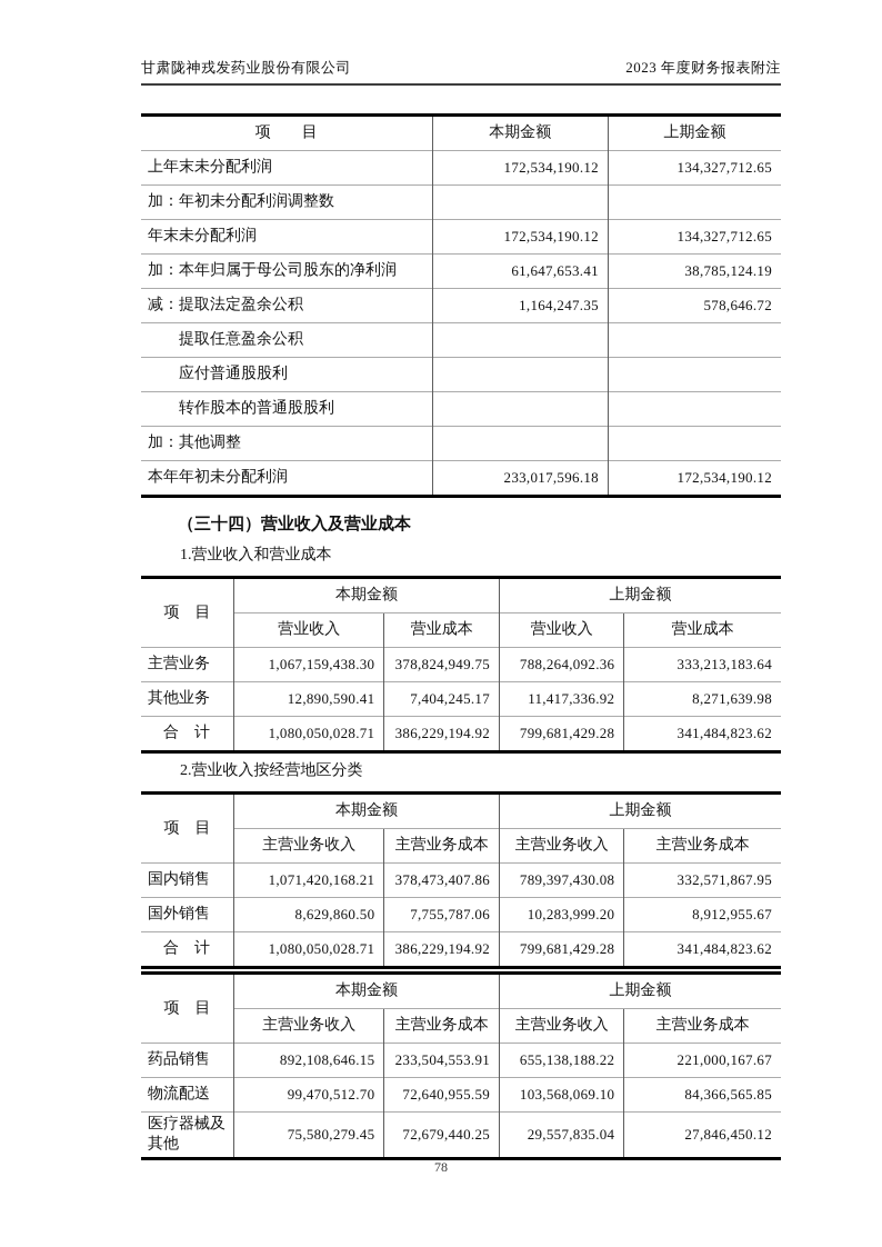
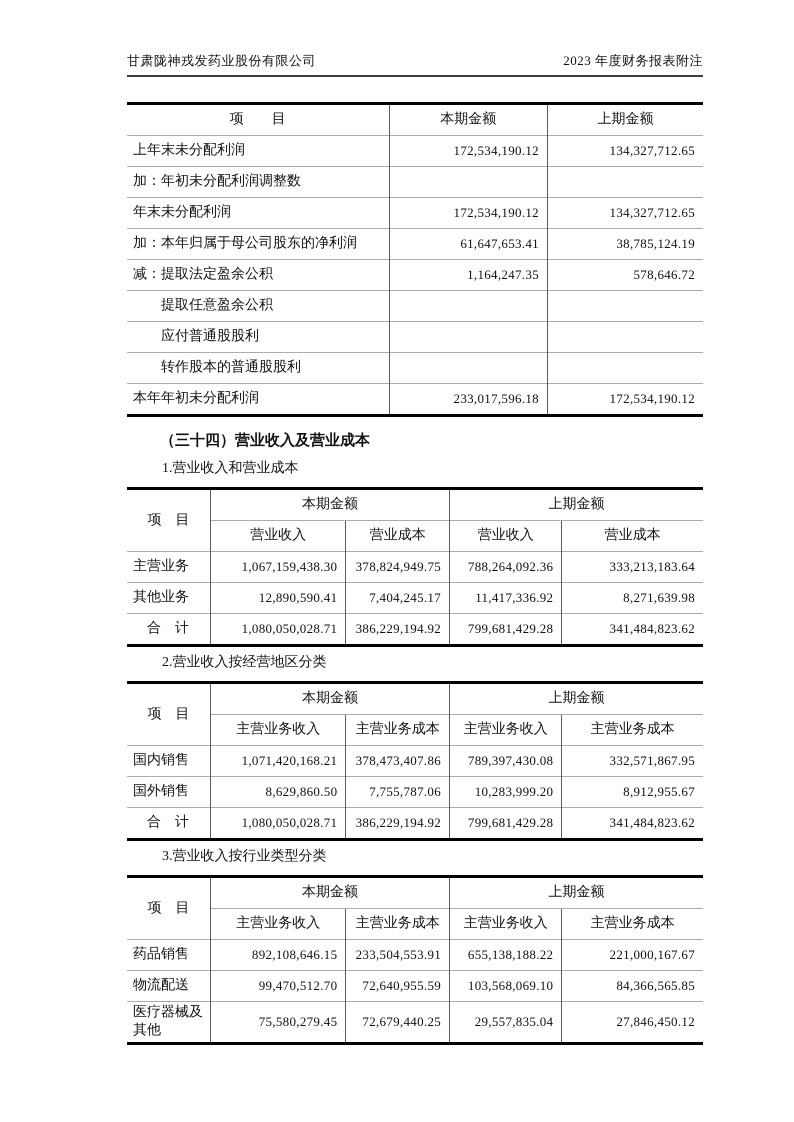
  甘肃陇神戎发药业股份有限公司
  2023 年度财务报表附注
  项 目	本期金额	上期金额
  上年末未分配利润	172,534,190.12	134,327,712.65
  加：年初未分配利润调整数
  年末未分配利润	172,534,190.12	134,327,712.65
  加：本年归属于母公司股东的净利润	61,647,653.41	38,785,124.19
  减：提取法定盈余公积	1,164,247.35	578,646.72
  提取任意盈余公积
  应付普通股股利
  转作股本的普通股股利
- 加：其他调整
  本年年初未分配利润	233,017,596.18	172,534,190.12
  （三十四）营业收入及营业成本
  1.营业收入和营业成本
  项 目	本期金额	上期金额
  营业收入	营业成本	营业收入	营业成本
  主营业务	1,067,159,438.30	378,824,949.75	788,264,092.36	333,213,183.64
  其他业务	12,890,590.41	7,404,245.17	11,417,336.92	8,271,639.98
  合 计	1,080,050,028.71	386,229,194.92	799,681,429.28	341,484,823.62
  2.营业收入按经营地区分类
  项 目	本期金额	上期金额
  主营业务收入	主营业务成本	主营业务收入	主营业务成本
  国内销售	1,071,420,168.21	378,473,407.86	789,397,430.08	332,571,867.95
  国外销售	8,629,860.50	7,755,787.06	10,283,999.20	8,912,955.67
  合 计	1,080,050,028.71	386,229,194.92	799,681,429.28	341,484,823.62
+ 3.营业收入按行业类型分类
  项 目	本期金额	上期金额
  主营业务收入	主营业务成本	主营业务收入	主营业务成本
  药品销售	892,108,646.15	233,504,553.91	655,138,188.22	221,000,167.67
  物流配送	99,470,512.70	72,640,955.59	103,568,069.10	84,366,565.85
  医疗器械及其他	75,580,279.45	72,679,440.25	29,557,835.04	27,846,450.12
- 78
